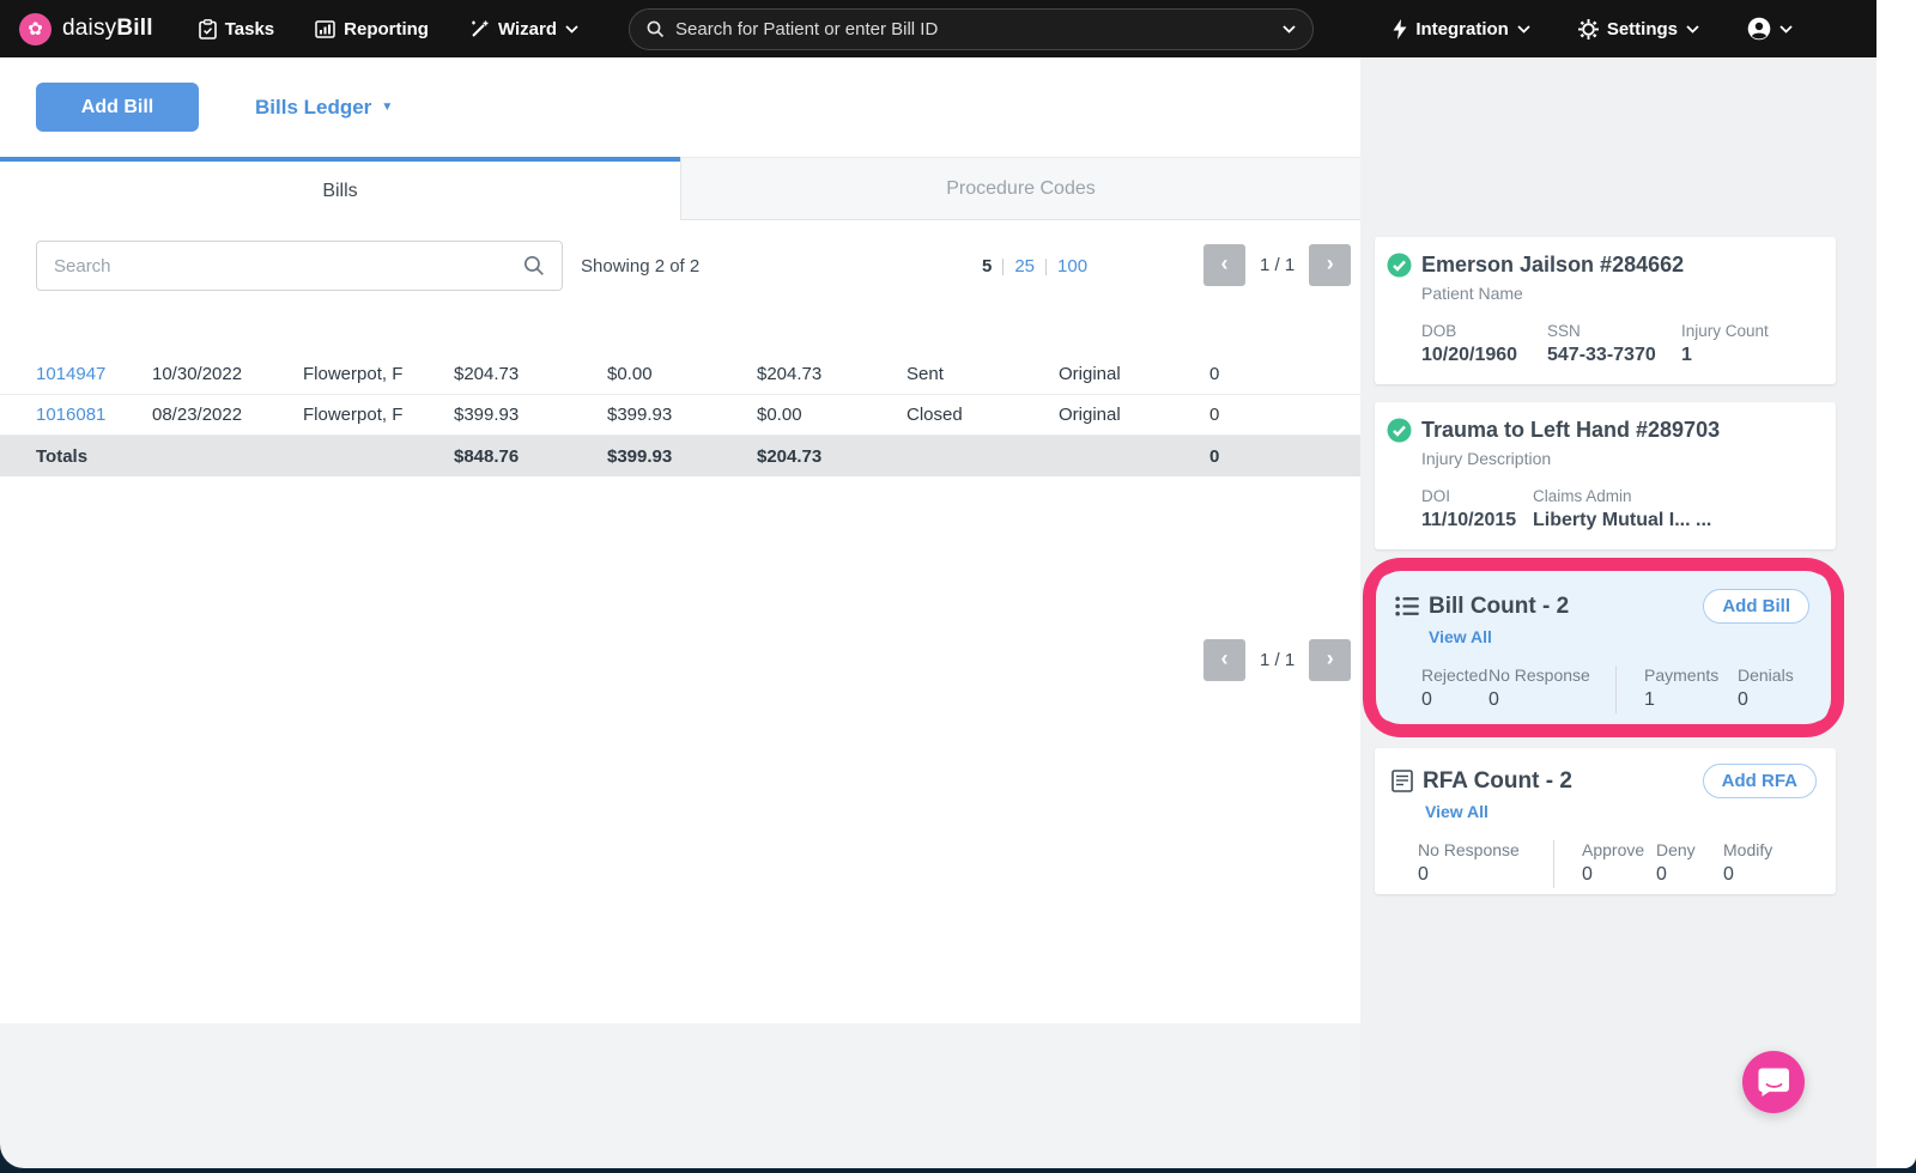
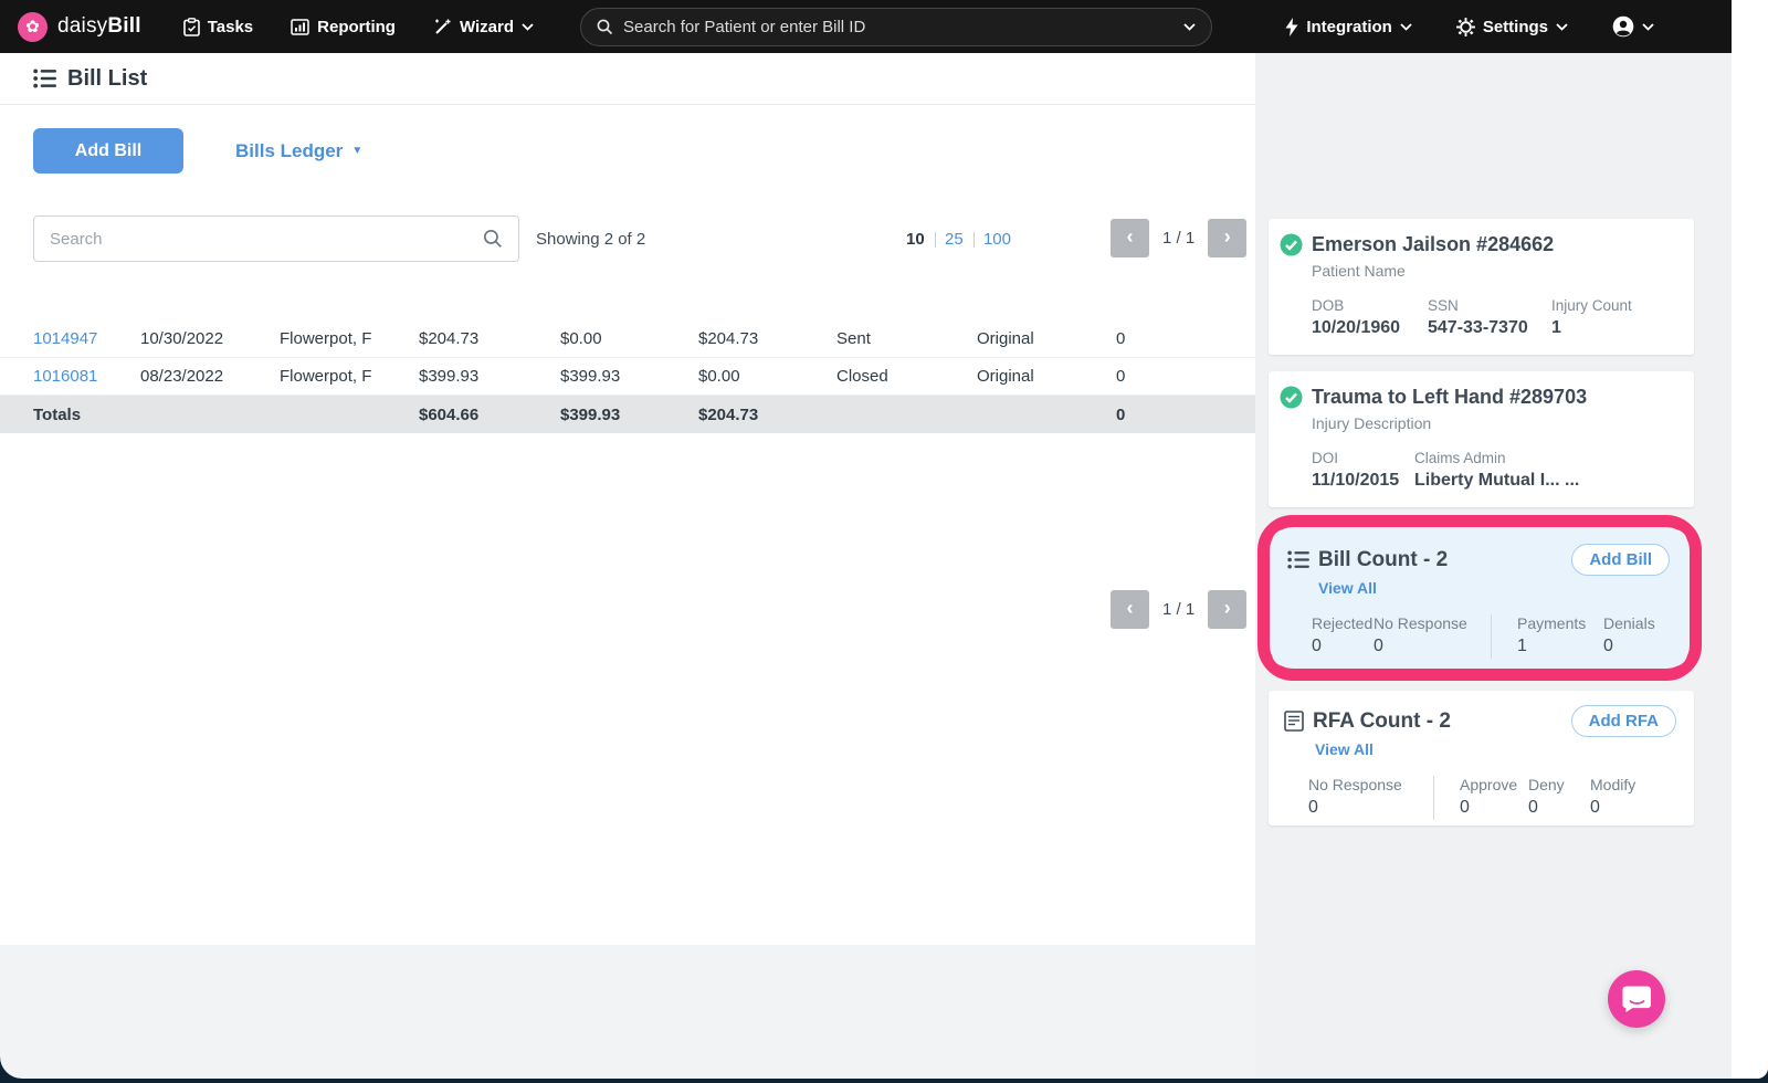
  ✿
  daisyBill
  Tasks
  Reporting
  Wizard
  Search for Patient or enter Bill ID
  Integration
  Settings
+ Bill List
  Add Bill
  Bills Ledger
  ▼
- Bills
- Procedure Codes
  Search
  Showing 2 of 2
- 5
+ 10
  25
  100
  1 / 1
  1014947
  10/30/2022
  Flowerpot, F
  $204.73
  $0.00
  $204.73
  Sent
  Original
  0
  1016081
  08/23/2022
  Flowerpot, F
  $399.93
  $399.93
  $0.00
  Closed
  Original
  0
  Totals
- $848.76
+ $604.66
  $399.93
  $204.73
  0
  1 / 1
  Emerson Jailson #284662
  Patient Name
  DOB
  10/20/1960
  SSN
  547-33-7370
  Injury Count
  1
  Trauma to Left Hand #289703
  Injury Description
  DOI
  11/10/2015
  Claims Admin
  Liberty Mutual I... ...
  Bill Count - 2
  Add Bill
  View All
  Rejected
  0
  No Response
  0
  Payments
  1
  Denials
  0
  RFA Count - 2
  Add RFA
  View All
  No Response
  0
  Approve
  0
  Deny
  0
  Modify
  0
